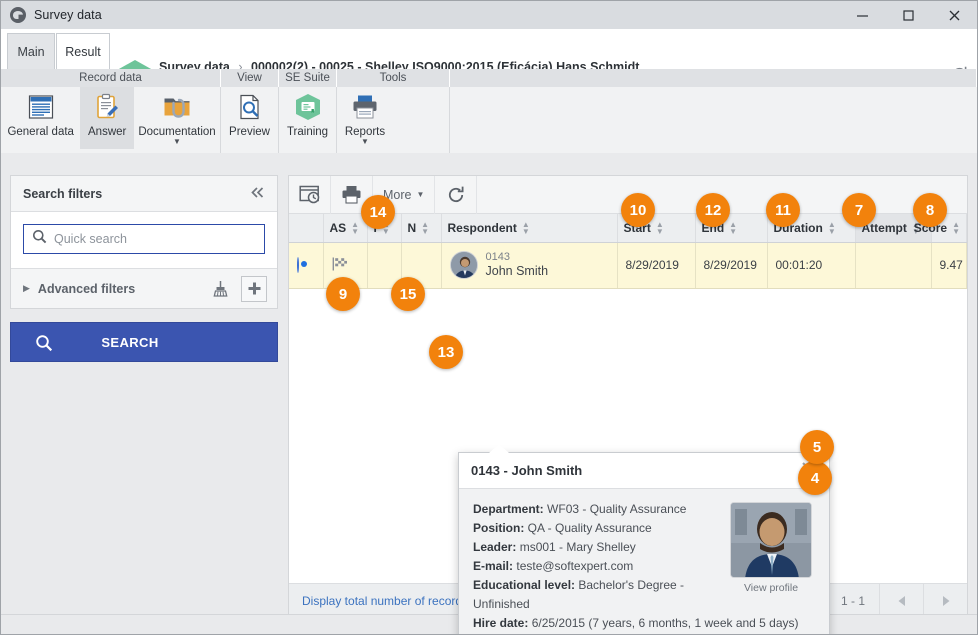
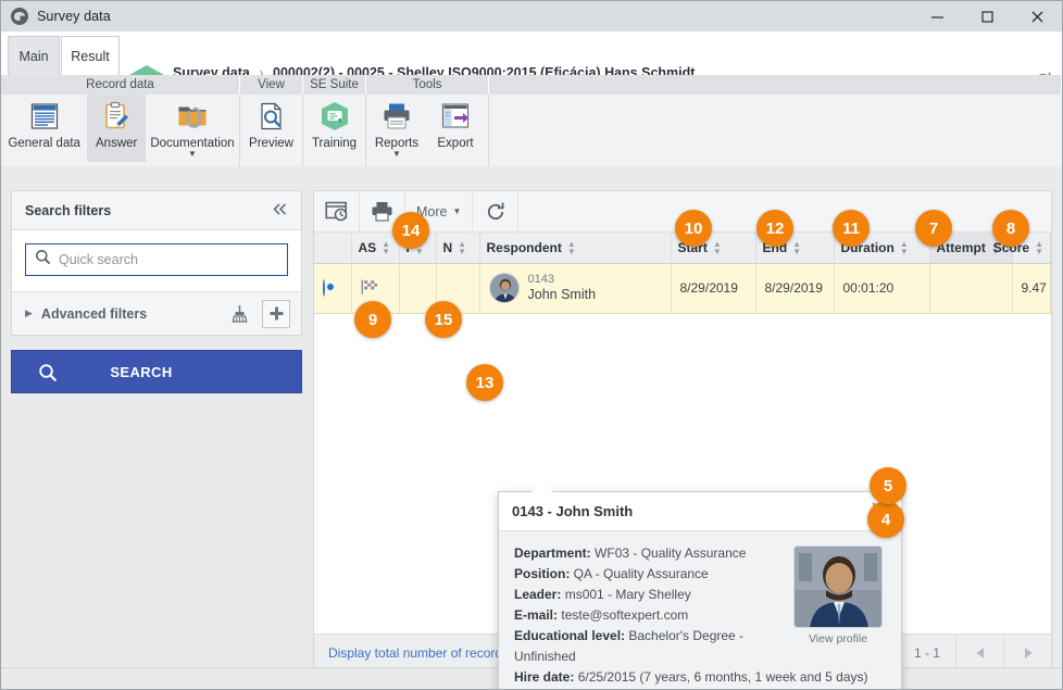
  Survey data
  Main
  Result
  Survey data › 000002(2) - 00025 - Shelley ISO9000:2015 (Eficácia) Hans Schmidt
  Record data
  View
  SE Suite
  Tools
  General data
  Answer
  Documentation
  ▼
  Preview
  Training
  Reports
  ▼
+ Export
  Search filters
  Quick search
  ▶
  Advanced filters
  SEARCH
  More
  ▼
  	AS ▲▼	▼	N ▲▼	Respondent ▲▼	Start ▲▼	End ▲▼	Duration ▲▼	Attempt ▲▼	Score ▲▼
  				0143 John Smith	8/29/2019	8/29/2019	00:01:20		9.47
  Display total number of recor
  1 - 1
  0143 - John Smith
  Department: WF03 - Quality Assurance
  Position: QA - Quality Assurance
  Leader: ms001 - Mary Shelley
  E-mail: teste@softexpert.com
  Educational level: Bachelor's Degree - Unfinished
  Hire date: 6/25/2015 (7 years, 6 months, 1 week and 5 days)
  View profile
  4
  5
  7
  8
  9
  10
  11
  12
  13
  14
  15
